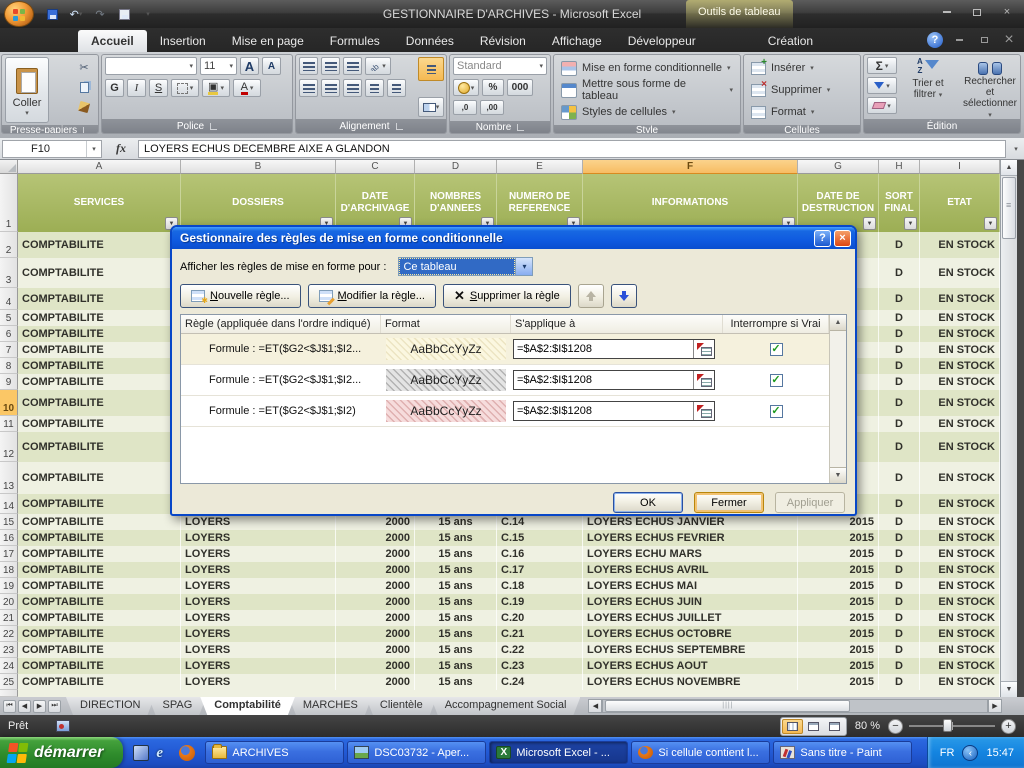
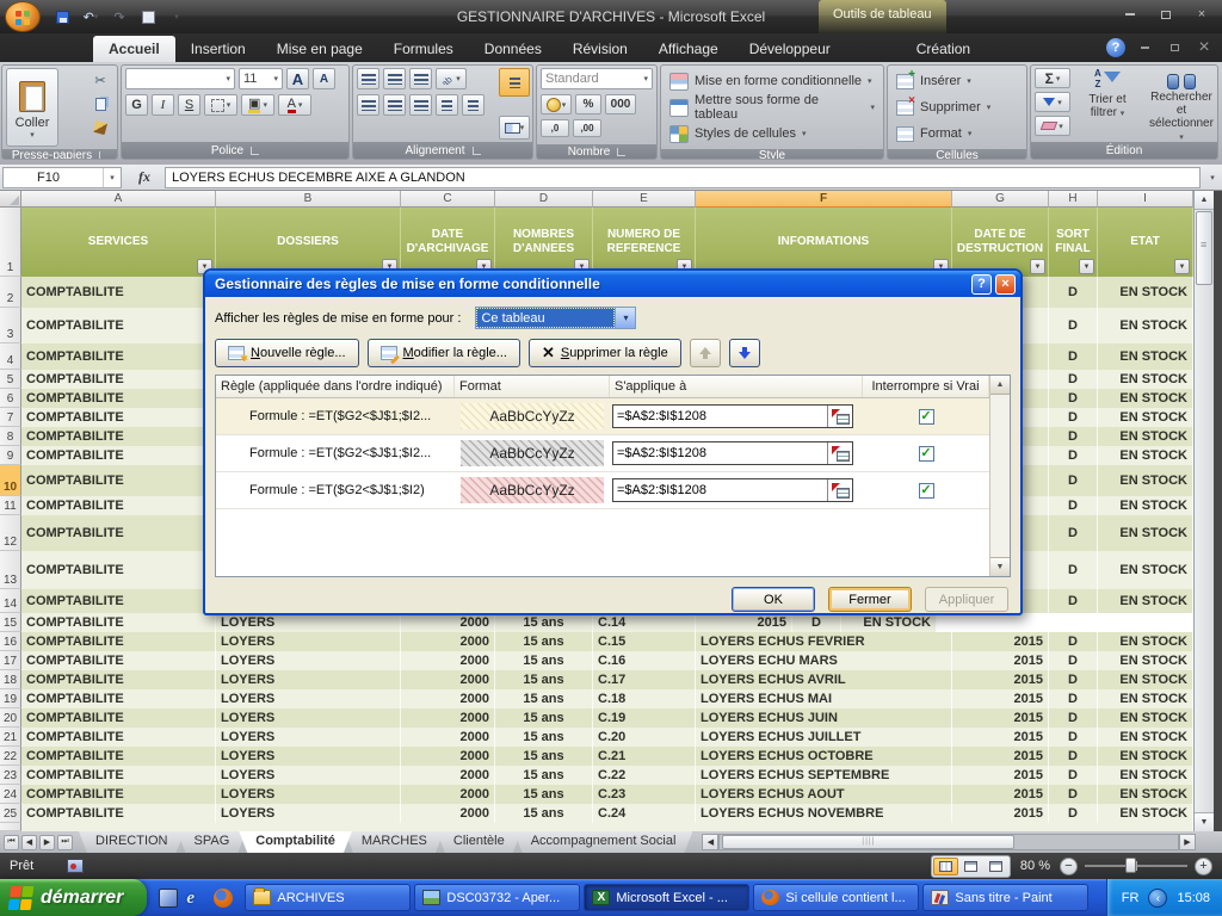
  ↶
  ↷
  GESTIONNAIRE D'ARCHIVES - Microsoft Excel
  Outils de tableau
  ×
  Accueil
  Insertion
  Mise en page
  Formules
  Données
  Révision
  Affichage
  Développeur
  Création
  ?
  ×
  Coller
  ✂
  Presse-papiers
  11
  A
  A
  G
  I
  S
  ▣
  A
  Police
  Alignement
  Standard
  %
  000
  ,0
  ,00
  Nombre
  Mise en forme conditionnelle
  Mettre sous forme de tableau
  Styles de cellules
  Style
  Insérer
  Supprimer
  Format
  Cellules
  Σ
  A
  Z
  Trier et filtrer
  Rechercher et sélectionner
  Édition
  F10
  fx
  LOYERS ECHUS DECEMBRE AIXE A GLANDON
  A
  B
  C
  D
  E
  F
  G
  H
  I
  1
  SERVICES
  DOSSIERS
  DATE D'ARCHIVAGE
  NOMBRES D'ANNEES
  NUMERO DE REFERENCE
  INFORMATIONS
  DATE DE DESTRUCTION
  SORT FINAL
  ETAT
  2
  COMPTABILITE
  D
  EN STOCK
  3
  COMPTABILITE
  D
  EN STOCK
  4
  COMPTABILITE
  D
  EN STOCK
  5
  COMPTABILITE
  D
  EN STOCK
  6
  COMPTABILITE
  D
  EN STOCK
  7
  COMPTABILITE
  D
  EN STOCK
  8
  COMPTABILITE
  D
  EN STOCK
  9
  COMPTABILITE
  D
  EN STOCK
  10
  COMPTABILITE
  D
  EN STOCK
  11
  COMPTABILITE
  D
  EN STOCK
  12
  COMPTABILITE
  D
  EN STOCK
  13
  COMPTABILITE
  D
  EN STOCK
  14
  COMPTABILITE
  D
  EN STOCK
  15
  COMPTABILITE
  LOYERS
  2000
  15 ans
  C.14
- LOYERS ECHUS JANVIER
  2015
  D
  EN STOCK
  16
  COMPTABILITE
  LOYERS
  2000
  15 ans
  C.15
  LOYERS ECHUS FEVRIER
  2015
  D
  EN STOCK
  17
  COMPTABILITE
  LOYERS
  2000
  15 ans
  C.16
  LOYERS ECHU MARS
  2015
  D
  EN STOCK
  18
  COMPTABILITE
  LOYERS
  2000
  15 ans
  C.17
  LOYERS ECHUS AVRIL
  2015
  D
  EN STOCK
  19
  COMPTABILITE
  LOYERS
  2000
  15 ans
  C.18
  LOYERS ECHUS MAI
  2015
  D
  EN STOCK
  20
  COMPTABILITE
  LOYERS
  2000
  15 ans
  C.19
  LOYERS ECHUS JUIN
  2015
  D
  EN STOCK
  21
  COMPTABILITE
  LOYERS
  2000
  15 ans
  C.20
  LOYERS ECHUS JUILLET
  2015
  D
  EN STOCK
  22
  COMPTABILITE
  LOYERS
  2000
  15 ans
  C.21
  LOYERS ECHUS OCTOBRE
  2015
  D
  EN STOCK
  23
  COMPTABILITE
  LOYERS
  2000
  15 ans
  C.22
  LOYERS ECHUS SEPTEMBRE
  2015
  D
  EN STOCK
  24
  COMPTABILITE
  LOYERS
  2000
  15 ans
  C.23
  LOYERS ECHUS AOUT
  2015
  D
  EN STOCK
  25
  COMPTABILITE
  LOYERS
  2000
  15 ans
  C.24
  LOYERS ECHUS NOVEMBRE
  2015
  D
  EN STOCK
  Gestionnaire des règles de mise en forme conditionnelle
  ?
  ×
  Afficher les règles de mise en forme pour :
  Ce tableau
  ▾
  Nouvelle règle...
  Modifier la règle...
  ✕
  Supprimer la règle
  Règle (appliquée dans l'ordre indiqué)
  Format
  S'applique à
  Interrompre si Vrai
  Formule : =ET($G2<$J$1;$I2...
  AaBbCcYyZz
  =$A$2:$I$1208
  ✓
  Formule : =ET($G2<$J$1;$I2...
  AaBbCcYyZz
  =$A$2:$I$1208
  ✓
  Formule : =ET($G2<$J$1;$I2)
  AaBbCcYyZz
  =$A$2:$I$1208
  ✓
  OK
  Fermer
  Appliquer
  DIRECTION
  SPAG
  Comptabilité
  MARCHES
  Clientèle
  Accompagnement Social
  Prêt
  80 %
  −
  +
  démarrer
  e
  ARCHIVES
  DSC03732 - Aper...
  X
  Microsoft Excel - ...
  Si cellule contient l...
  Sans titre - Paint
  FR
  ‹
- 15:47
+ 15:08
